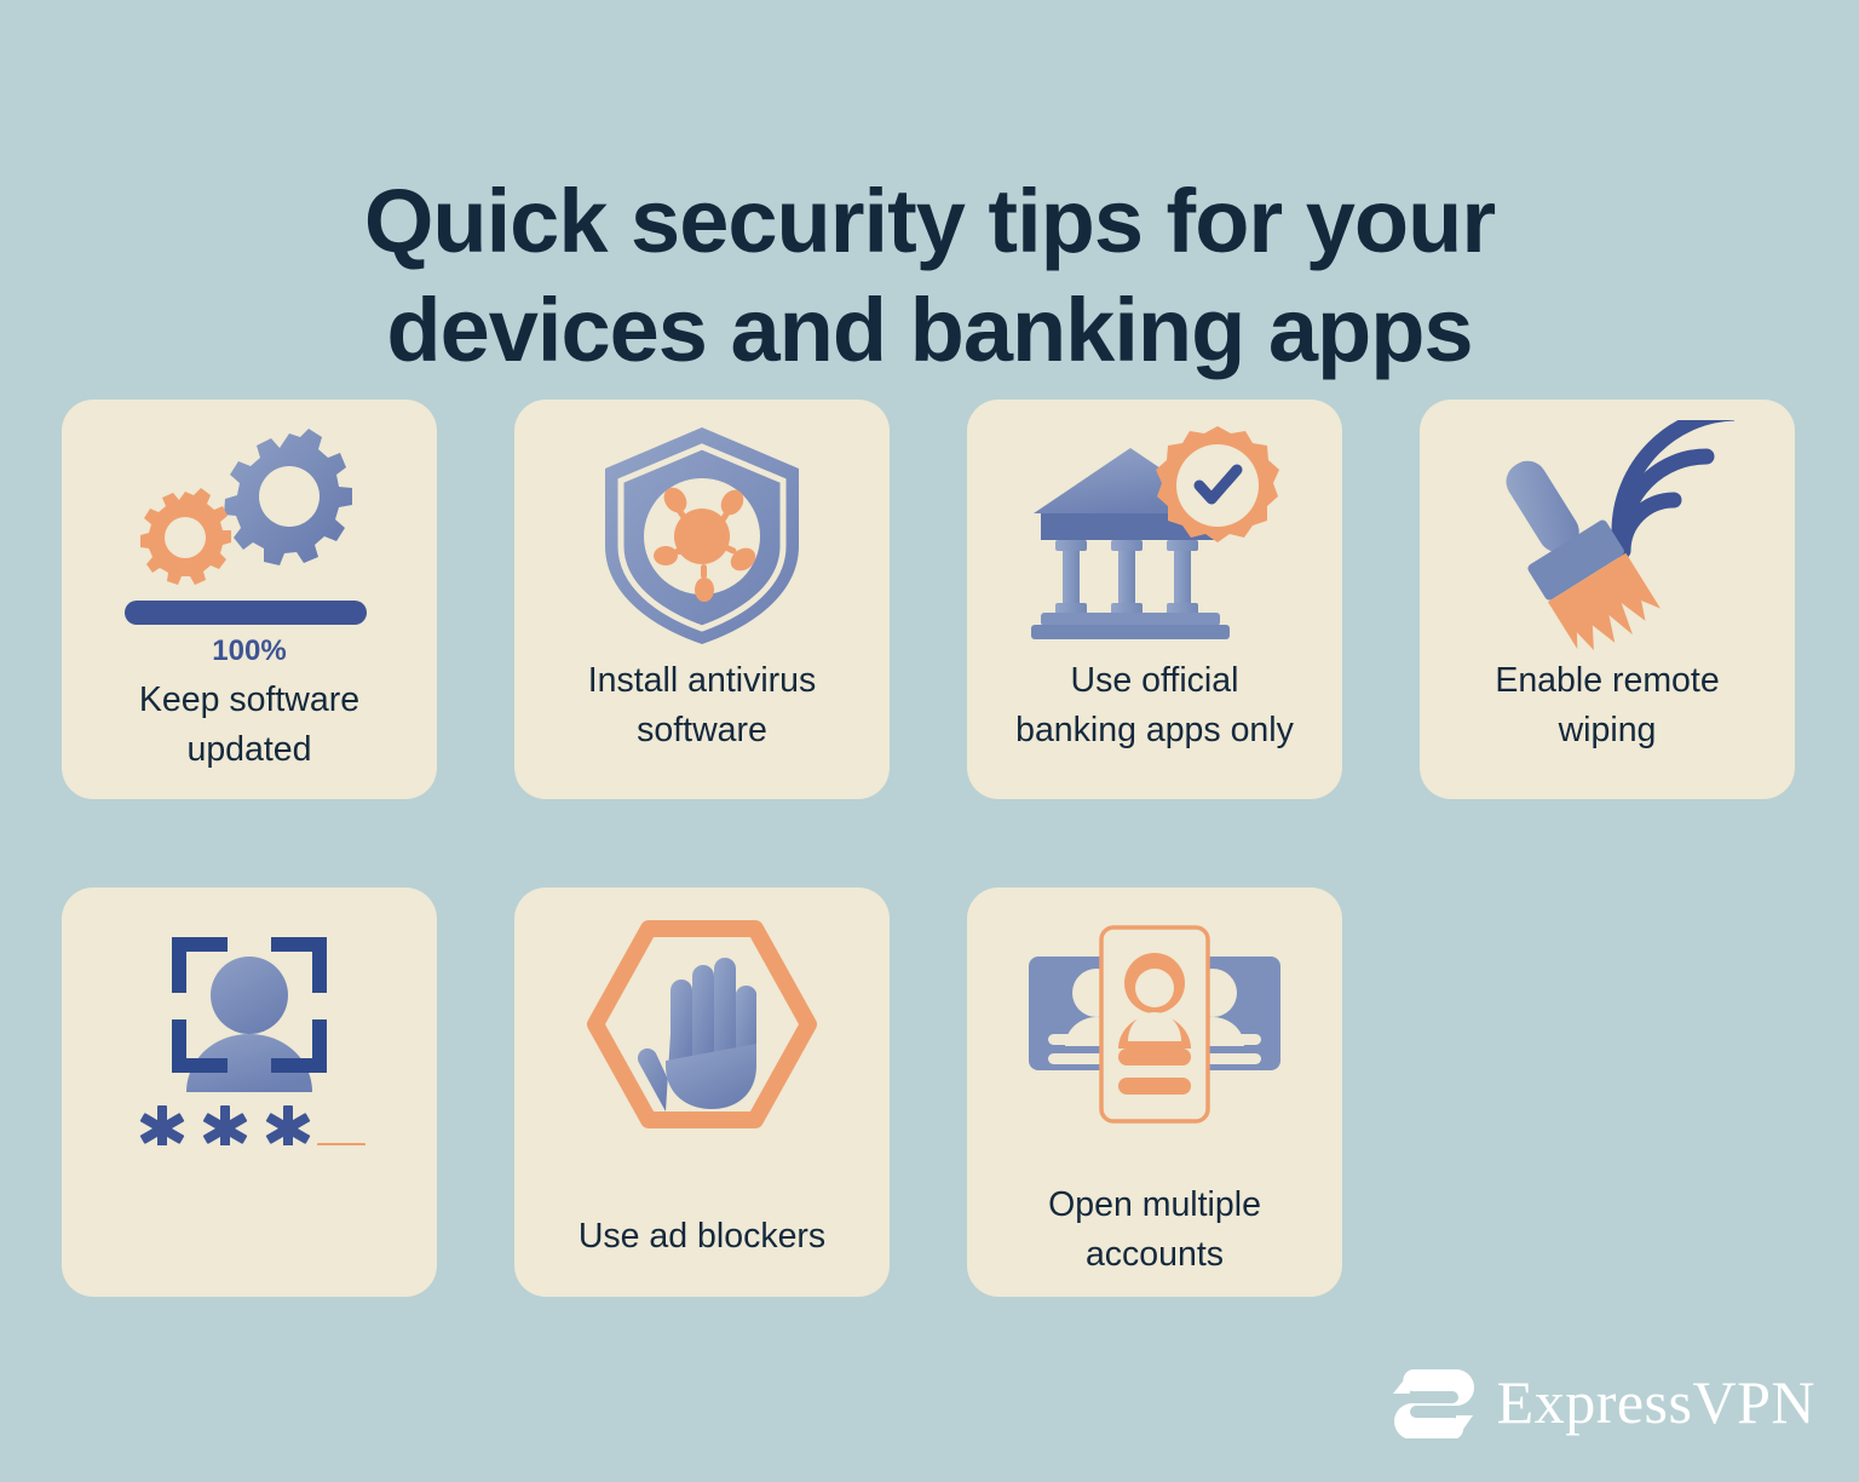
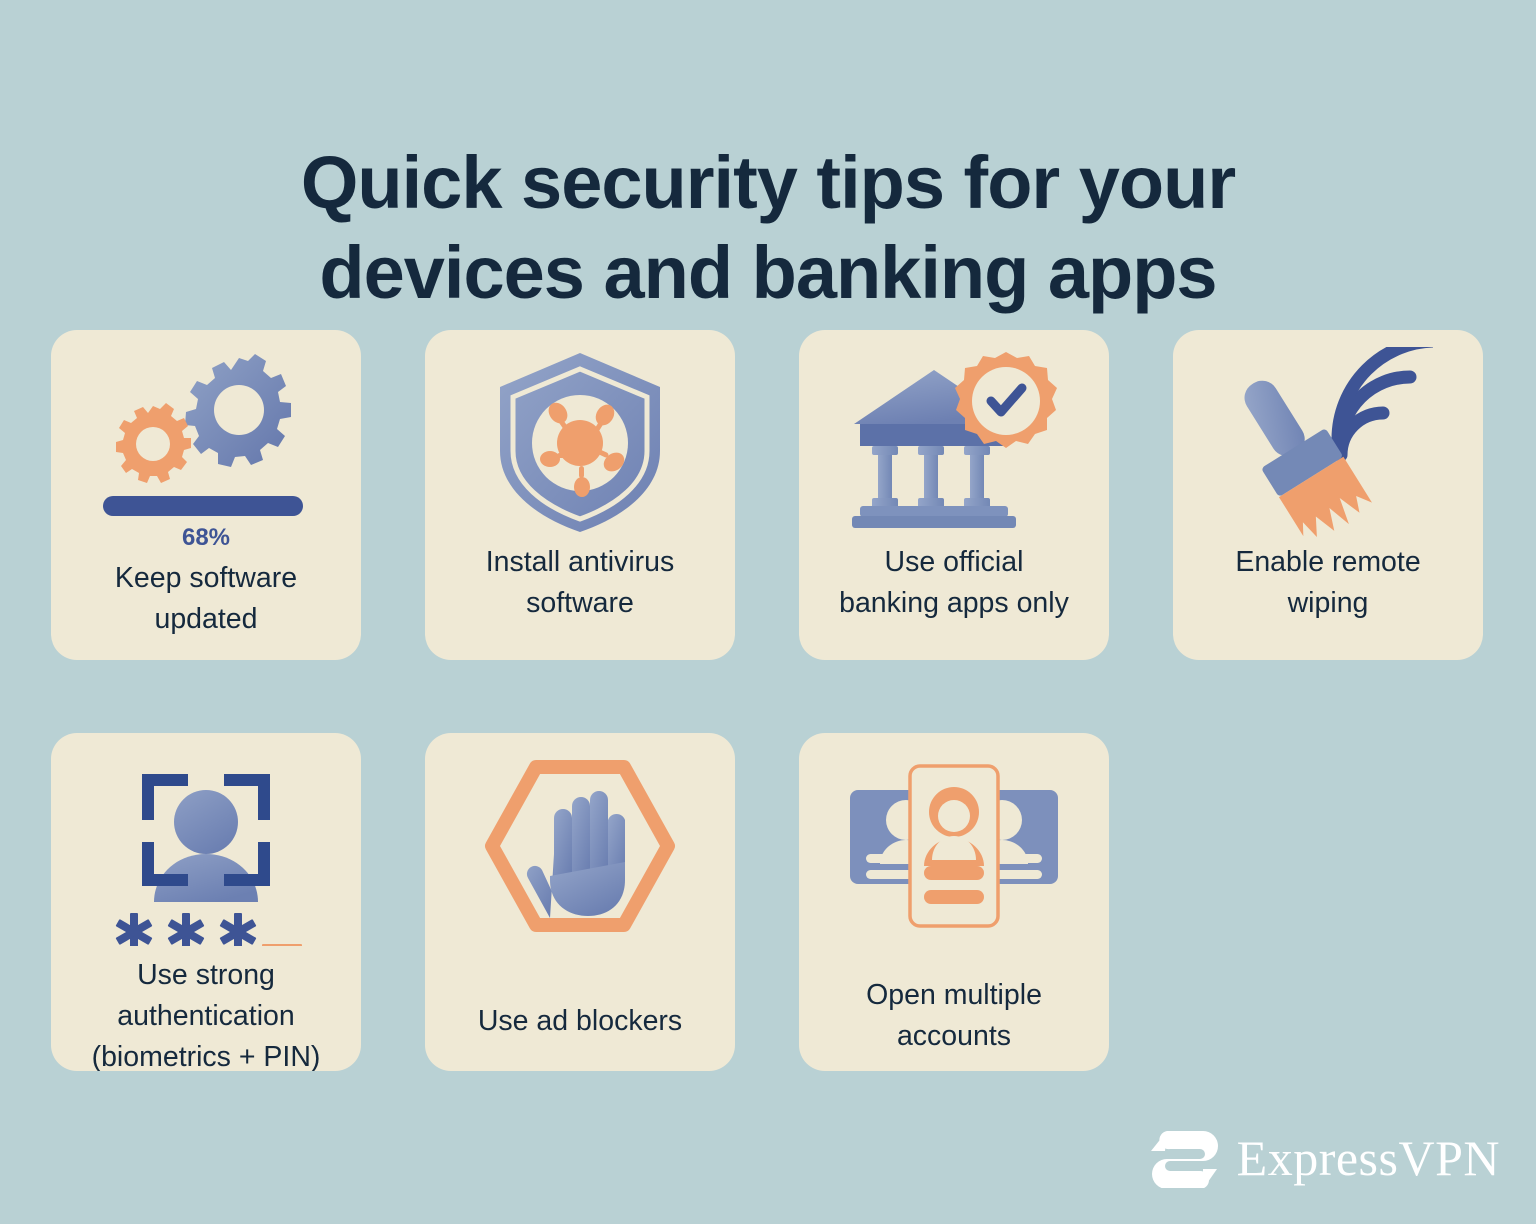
  Quick security tips for your
  devices and banking apps
- 100%
+ 68%
  Keep software
  updated
  Install antivirus
  software
  Use official
  banking apps only
  Enable remote
  wiping
+ Use strong
+ authentication
+ (biometrics + PIN)
  Use ad blockers
  Open multiple
  accounts
  ExpressVPN
